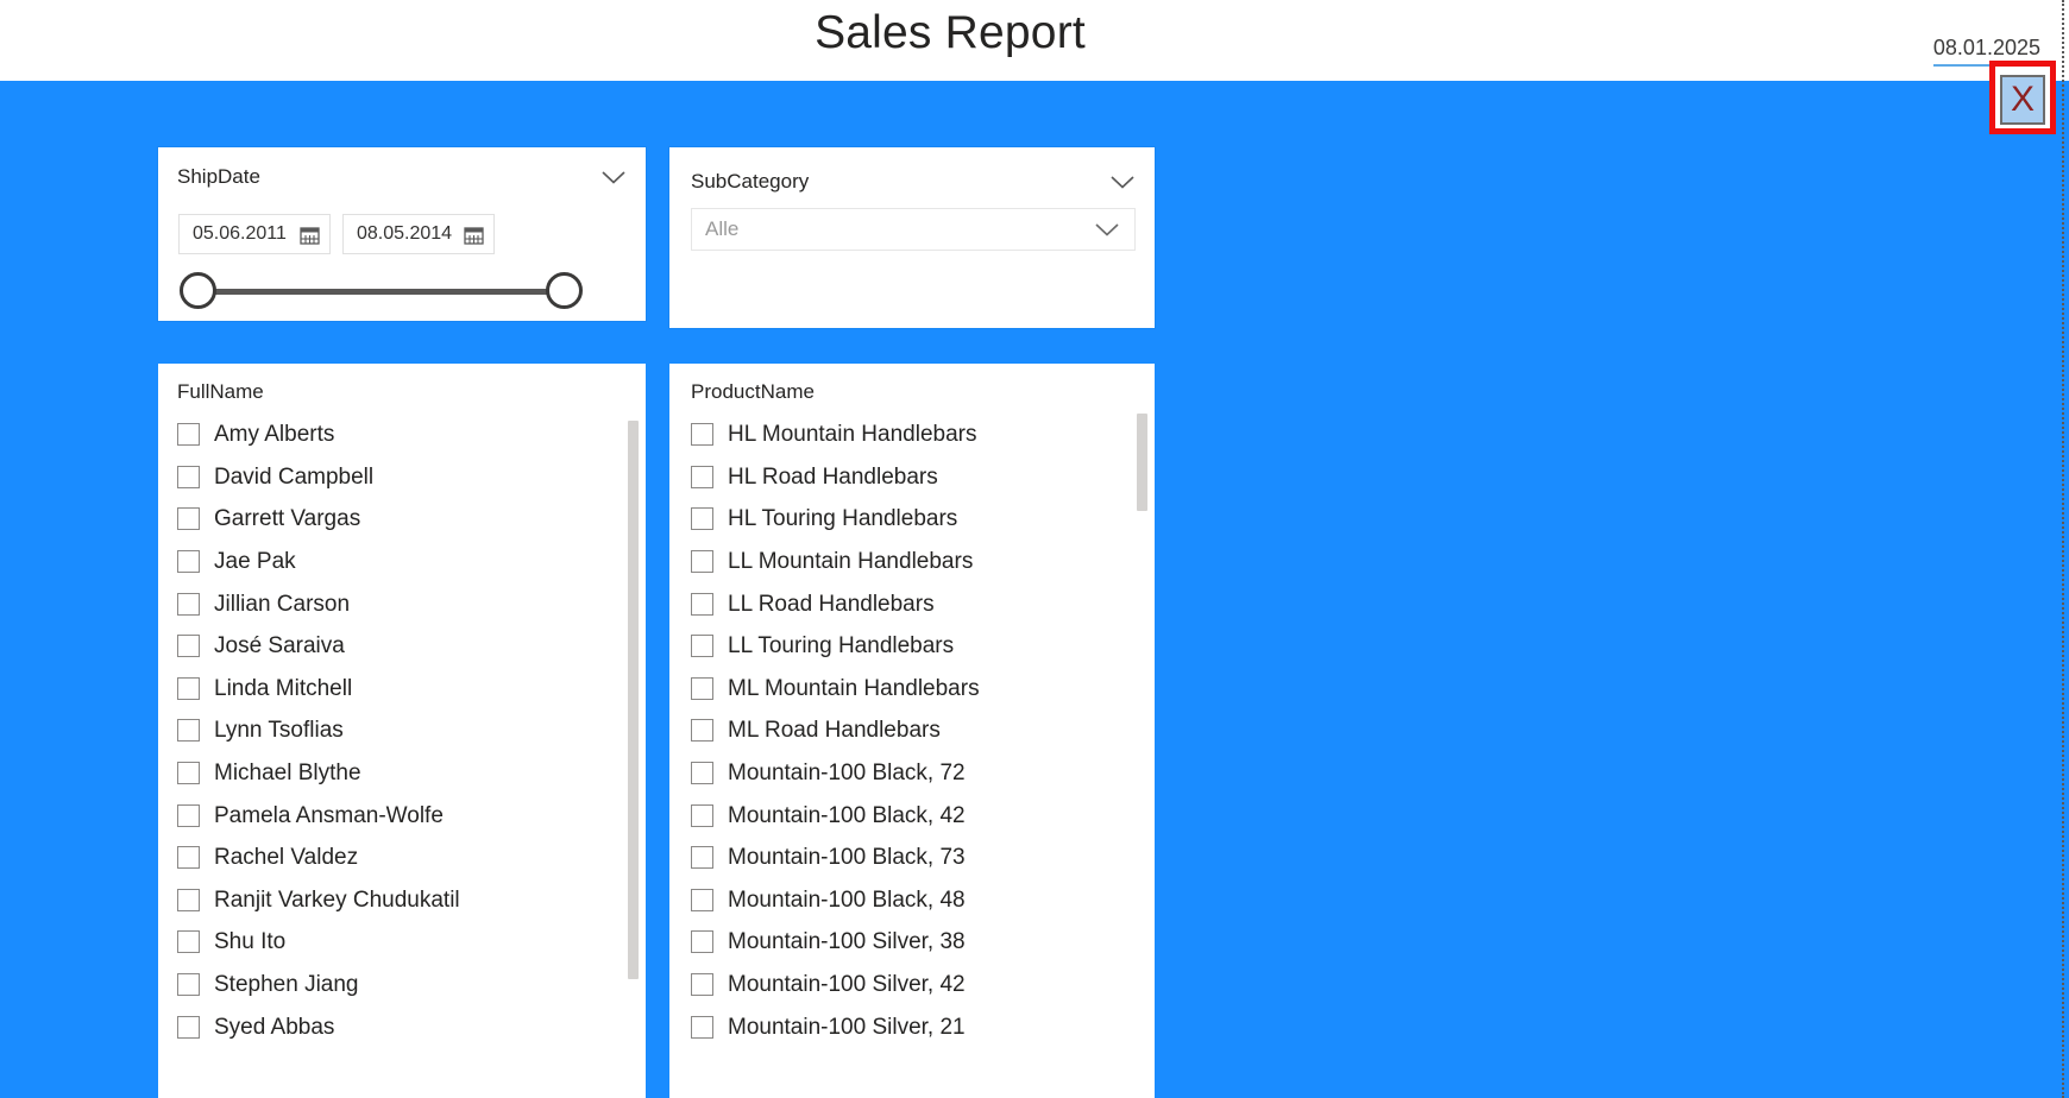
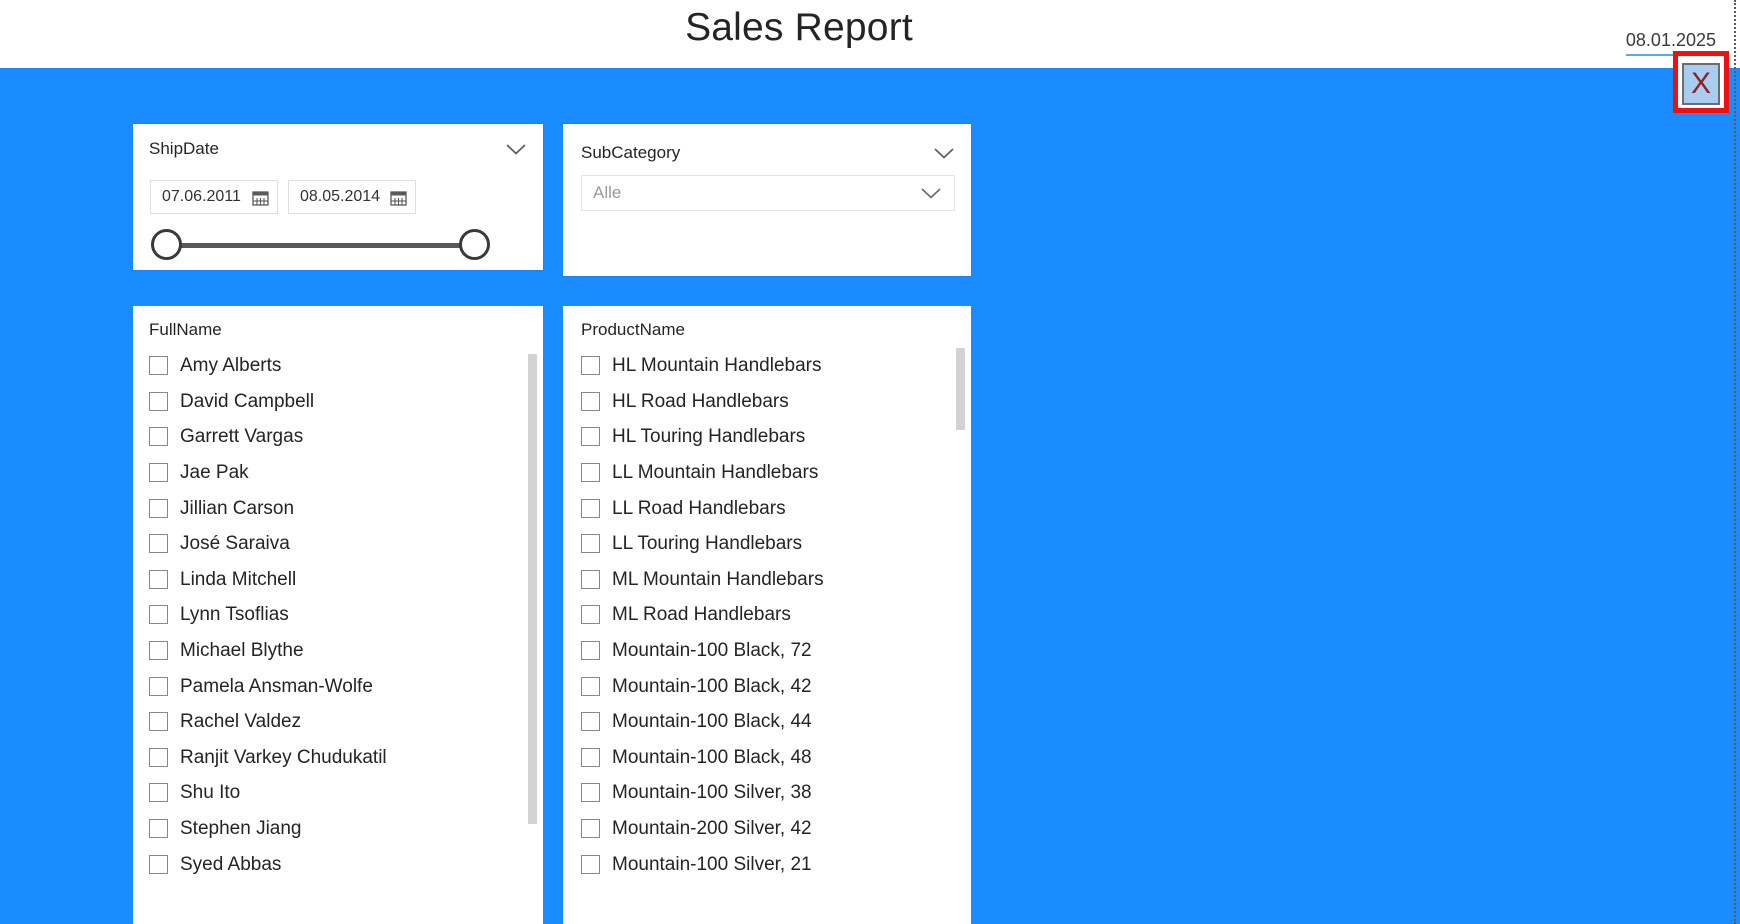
  Sales Report
  08.01.2025
  X
  ShipDate
- 05.06.2011
+ 07.06.2011
  08.05.2014
  SubCategory
  Alle
  FullName
  Amy Alberts
  David Campbell
  Garrett Vargas
  Jae Pak
  Jillian Carson
  José Saraiva
  Linda Mitchell
  Lynn Tsoflias
  Michael Blythe
  Pamela Ansman-Wolfe
  Rachel Valdez
  Ranjit Varkey Chudukatil
  Shu Ito
  Stephen Jiang
  Syed Abbas
  ProductName
  HL Mountain Handlebars
  HL Road Handlebars
  HL Touring Handlebars
  LL Mountain Handlebars
  LL Road Handlebars
  LL Touring Handlebars
  ML Mountain Handlebars
  ML Road Handlebars
  Mountain-100 Black, 72
  Mountain-100 Black, 42
- Mountain-100 Black, 73
+ Mountain-100 Black, 44
  Mountain-100 Black, 48
  Mountain-100 Silver, 38
- Mountain-100 Silver, 42
+ Mountain-200 Silver, 42
  Mountain-100 Silver, 21
